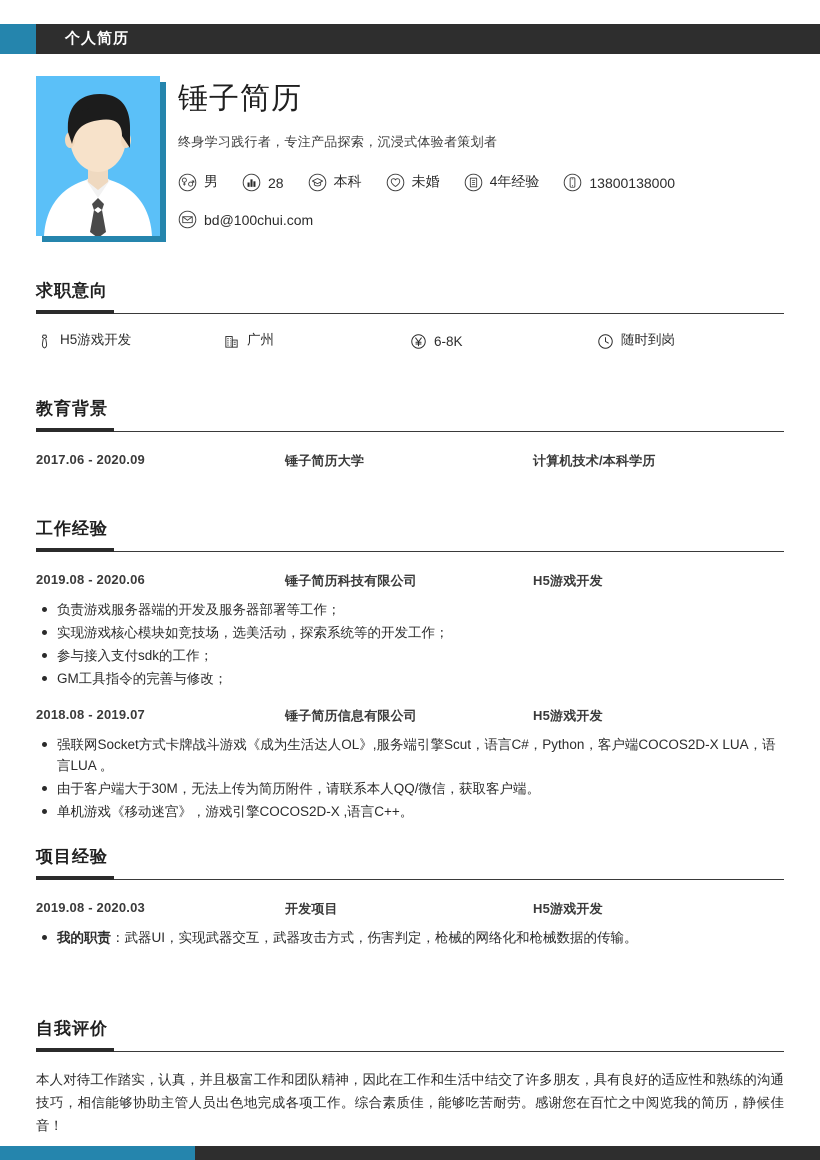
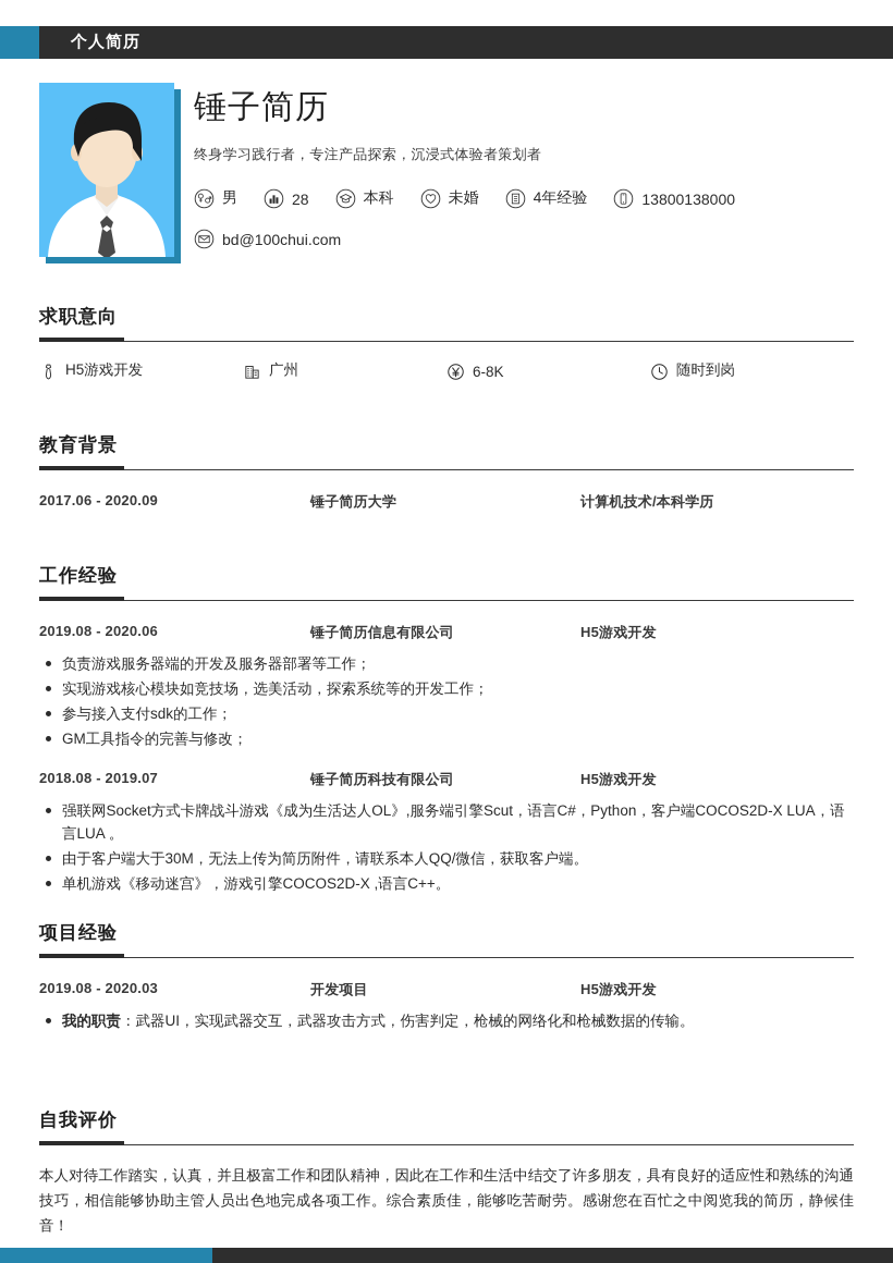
  个人简历
  锤子简历
  终身学习践行者，专注产品探索，沉浸式体验者策划者
  男
  28
  本科
  未婚
  4年经验
  13800138000
  bd@100chui.com
  求职意向
  H5游戏开发
  广州
  6-8K
  随时到岗
  教育背景
  2017.06 - 2020.09
  锤子简历大学
  计算机技术/本科学历
  工作经验
  2019.08 - 2020.06
- 锤子简历科技有限公司
+ 锤子简历信息有限公司
  H5游戏开发
  负责游戏服务器端的开发及服务器部署等工作；
  实现游戏核心模块如竞技场，选美活动，探索系统等的开发工作；
  参与接入支付sdk的工作；
  GM工具指令的完善与修改；
  2018.08 - 2019.07
- 锤子简历信息有限公司
+ 锤子简历科技有限公司
  H5游戏开发
  强联网Socket方式卡牌战斗游戏《成为生活达人OL》,服务端引擎Scut，语言C#，Python，客户端COCOS2D-X LUA，语言LUA 。
  由于客户端大于30M，无法上传为简历附件，请联系本人QQ/微信，获取客户端。
  单机游戏《移动迷宫》，游戏引擎COCOS2D-X ,语言C++。
  项目经验
  2019.08 - 2020.03
  开发项目
  H5游戏开发
  我的职责：武器UI，实现武器交互，武器攻击方式，伤害判定，枪械的网络化和枪械数据的传输。
  自我评价
  本人对待工作踏实，认真，并且极富工作和团队精神，因此在工作和生活中结交了许多朋友，具有良好的适应性和熟练的沟通技巧，相信能够协助主管人员出色地完成各项工作。综合素质佳，能够吃苦耐劳。感谢您在百忙之中阅览我的简历，静候佳音！
